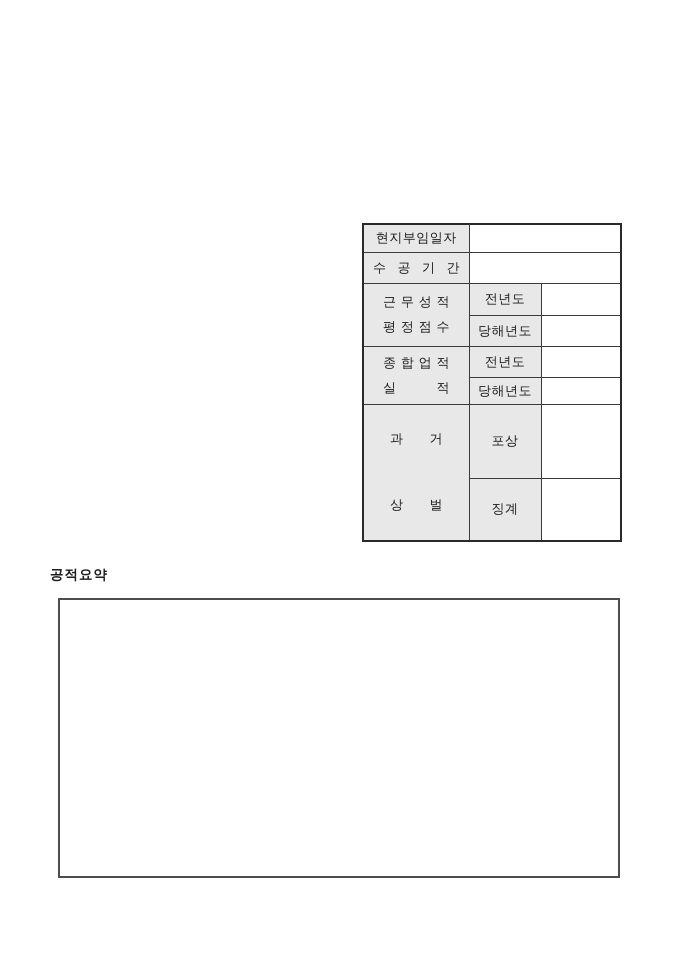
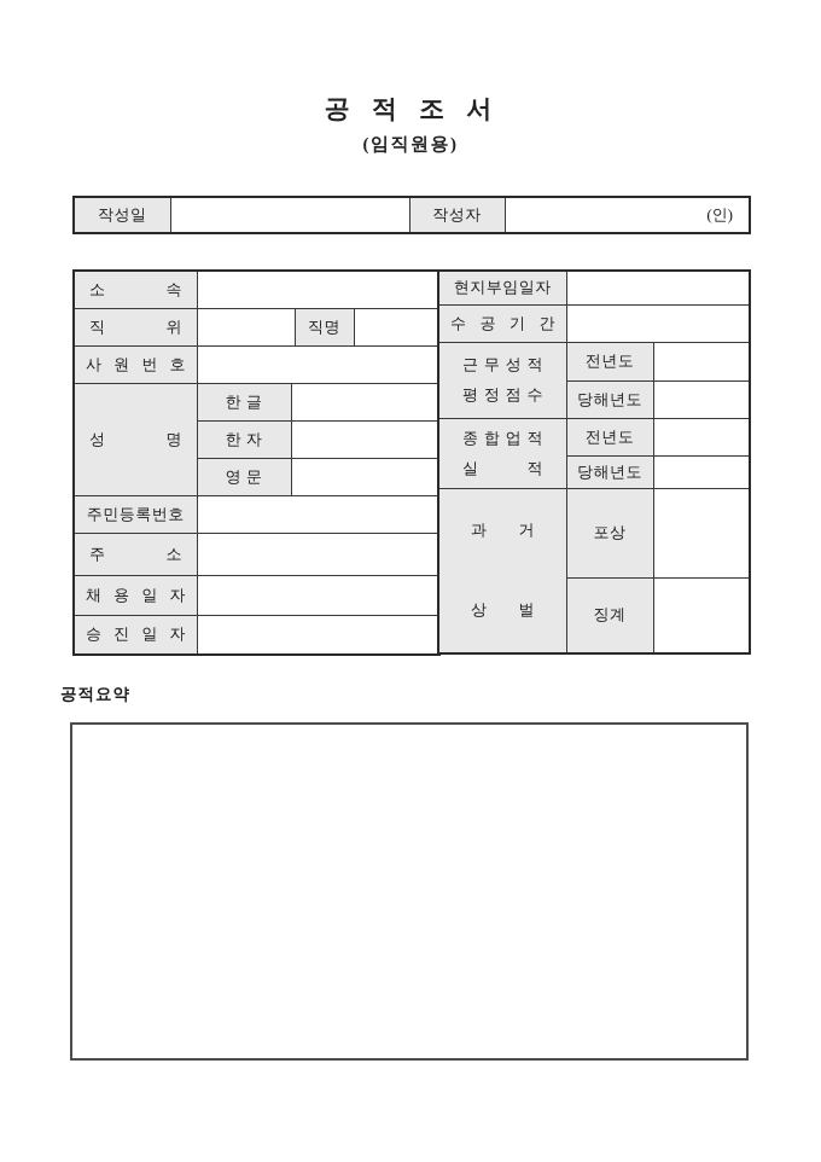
+ 공 적 조 서
+ (임직원용)
+ 작성일		작성자	(인)
+ 소 속
+ 직 위		직명
+ 사 원 번 호
+ 성 명	한 글
+ 한 자
+ 영 문
+ 주민등록번호
+ 주 소
+ 채 용 일 자
+ 승 진 일 자
  현지부임일자
  수 공 기 간
  근 무 성 적 평 정 점 수	전년도
  당해년도
  종 합 업 적 실 적	전년도
  당해년도
  과 거 상 벌	포상
  징계
  공적요약
